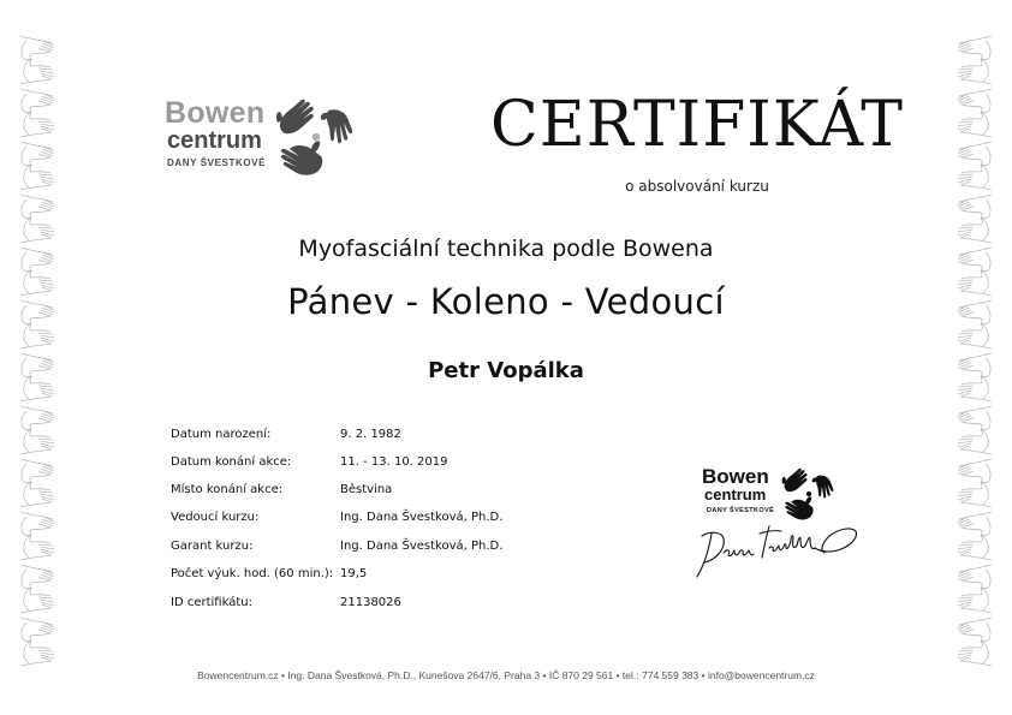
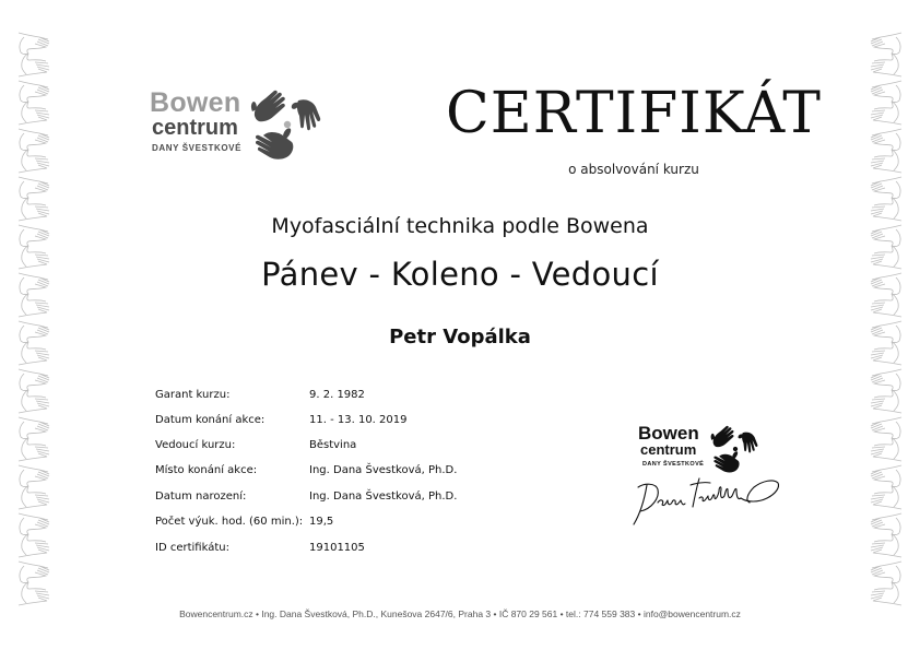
  Bowen
  centrum
  DANY ŠVESTKOVÉ
  CERTIFIKÁT
  o absolvování kurzu
  Myofasciální technika podle Bowena
  Pánev - Koleno - Vedoucí
  Petr Vopálka
- Datum narození:
+ Garant kurzu:
  9. 2. 1982
  Datum konání akce:
  11. - 13. 10. 2019
- Místo konání akce:
+ Vedoucí kurzu:
  Běstvina
- Vedoucí kurzu:
+ Místo konání akce:
  Ing. Dana Švestková, Ph.D.
- Garant kurzu:
+ Datum narození:
  Ing. Dana Švestková, Ph.D.
  Počet výuk. hod. (60 min.):
  19,5
  ID certifikátu:
- 21138026
+ 19101105
  Bowen
  centrum
  Bowencentrum.cz • Ing. Dana Švestková, Ph.D., Kunešova 2647/6, Praha 3 • IČ 870 29 561 • tel.: 774 559 383 • info@bowencentrum.cz
